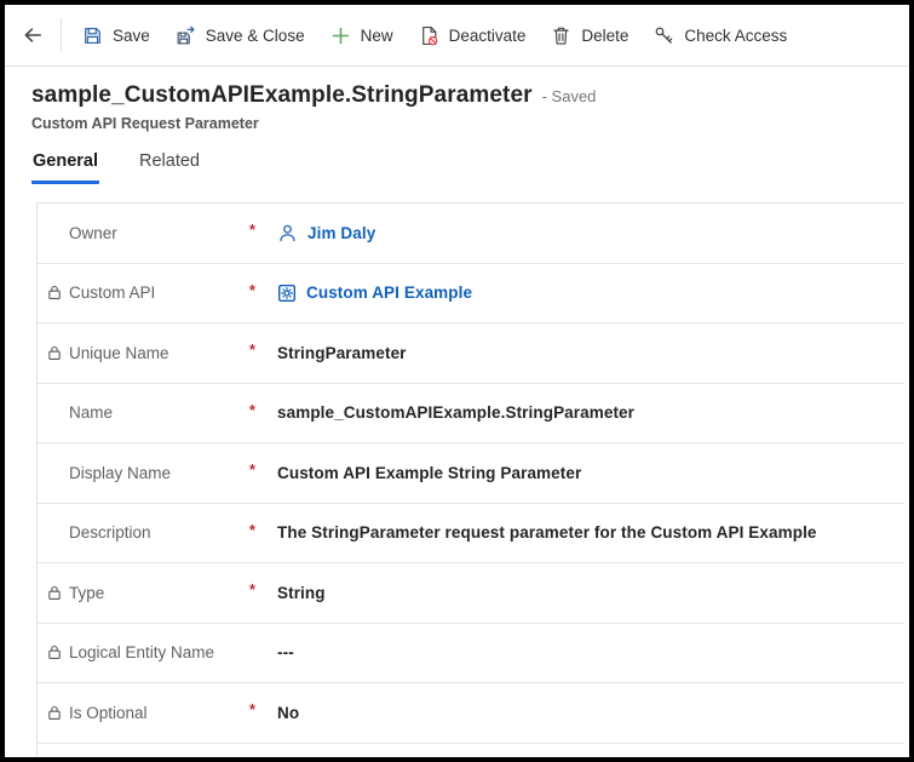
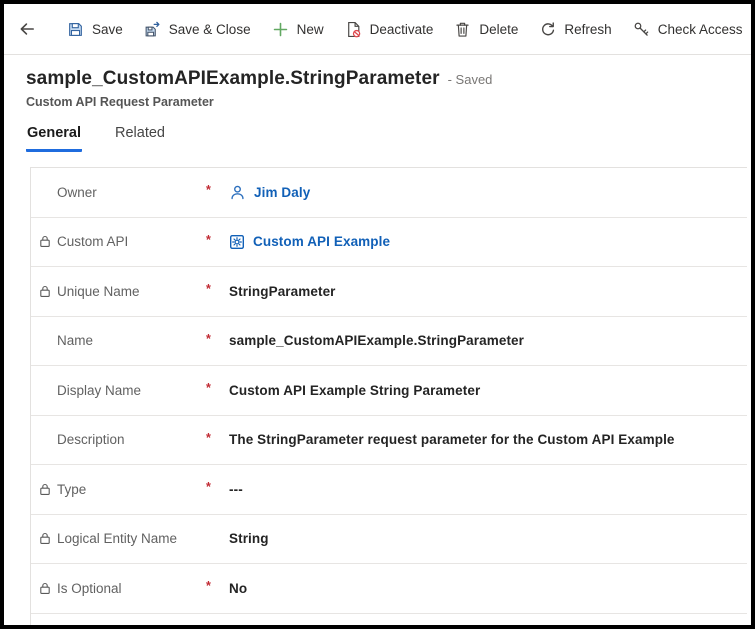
  Save
  Save & Close
  New
  Deactivate
  Delete
+ Refresh
  Check Access
  sample_CustomAPIExample.StringParameter
  - Saved
  Custom API Request Parameter
  General
  Related
  Owner
  *
  Jim Daly
  Custom API
  *
  Custom API Example
  Unique Name
  *
  StringParameter
  Name
  *
  sample_CustomAPIExample.StringParameter
  Display Name
  *
  Custom API Example String Parameter
  Description
  *
  The StringParameter request parameter for the Custom API Example
  Type
  *
- String
+ ---
  Logical Entity Name
- ---
+ String
  Is Optional
  *
  No
